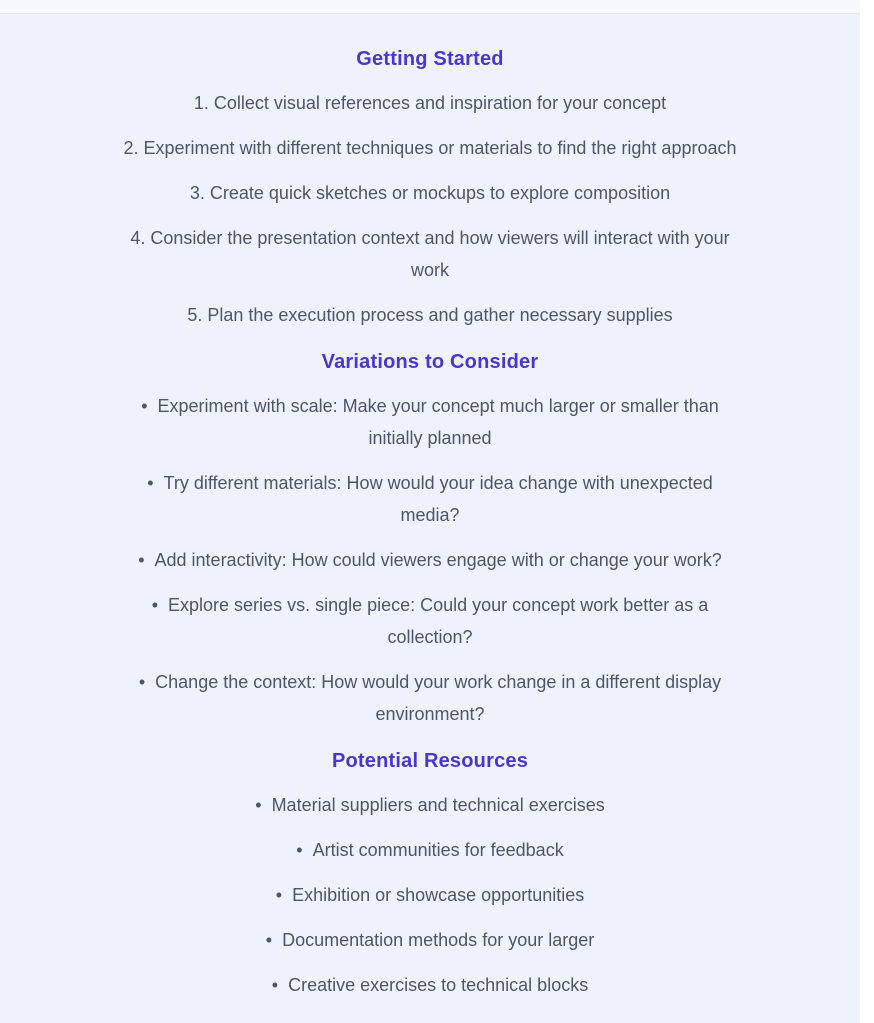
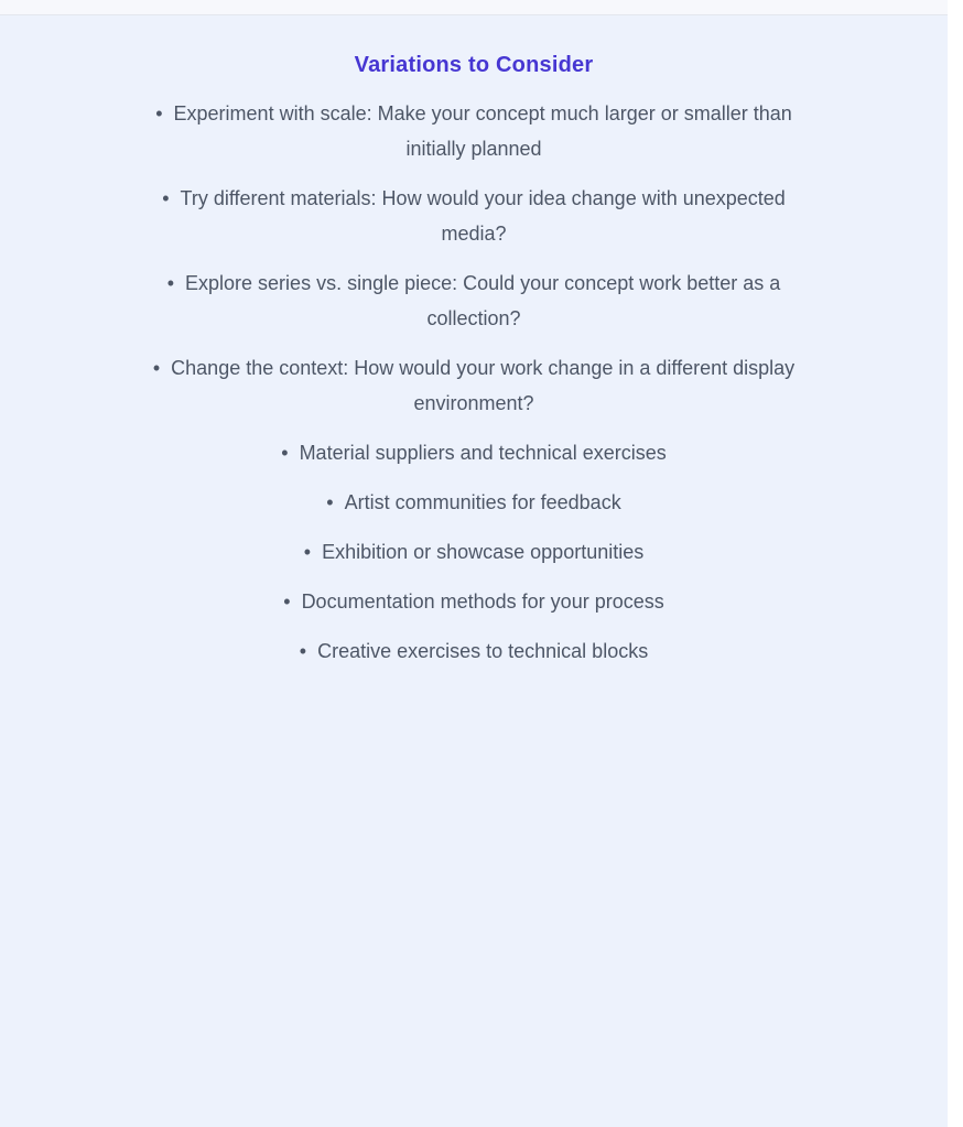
- Getting Started
- Collect visual references and inspiration for your concept
- Experiment with different techniques or materials to find the right approach
- Create quick sketches or mockups to explore composition
- Consider the presentation context and how viewers will interact with your
- work
- Plan the execution process and gather necessary supplies
  Variations to Consider
  Experiment with scale: Make your concept much larger or smaller than
  initially planned
  Try different materials: How would your idea change with unexpected
  media?
- Add interactivity: How could viewers engage with or change your work?
  Explore series vs. single piece: Could your concept work better as a
  collection?
  Change the context: How would your work change in a different display
  environment?
- Potential Resources
  Material suppliers and technical exercises
  Artist communities for feedback
  Exhibition or showcase opportunities
- Documentation methods for your larger
+ Documentation methods for your process
  Creative exercises to technical blocks
